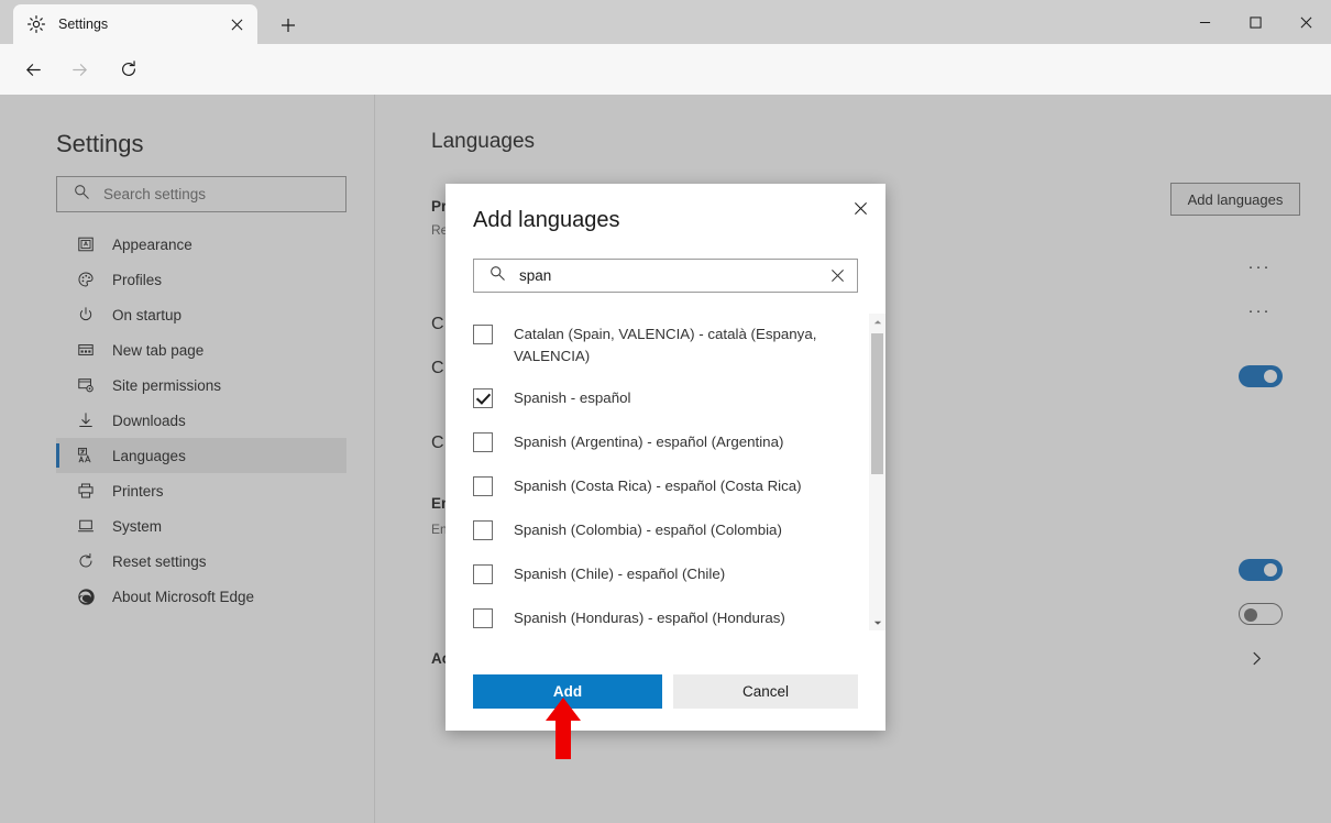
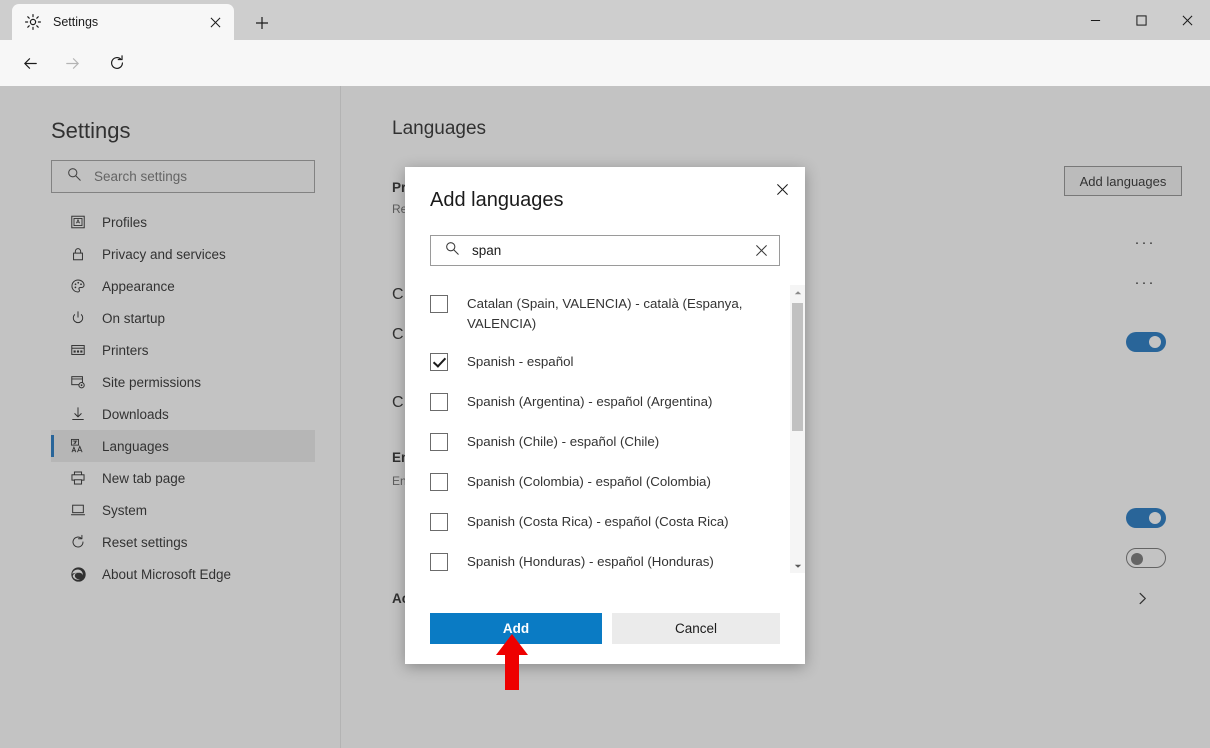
  Settings
  Settings
  Search settings
- Appearance
+ Profiles
+ Privacy and services
- Profiles
+ Appearance
  On startup
- New tab page
+ Printers
  Site permissions
  Downloads
  Languages
- Printers
+ New tab page
  System
  Reset settings
  About Microsoft Edge
  Languages
  Pr
  Re
  C
  C
  C
  En
  Add languages
  ···
  ···
  Add languages
  span
  Catalan (Spain, VALENCIA) - català (Espanya, VALENCIA)
  Spanish - español
  Spanish (Argentina) - español (Argentina)
- Spanish (Costa Rica) - español (Costa Rica)
+ Spanish (Chile) - español (Chile)
  Spanish (Colombia) - español (Colombia)
- Spanish (Chile) - español (Chile)
+ Spanish (Costa Rica) - español (Costa Rica)
  Spanish (Honduras) - español (Honduras)
  Add
  Cancel
